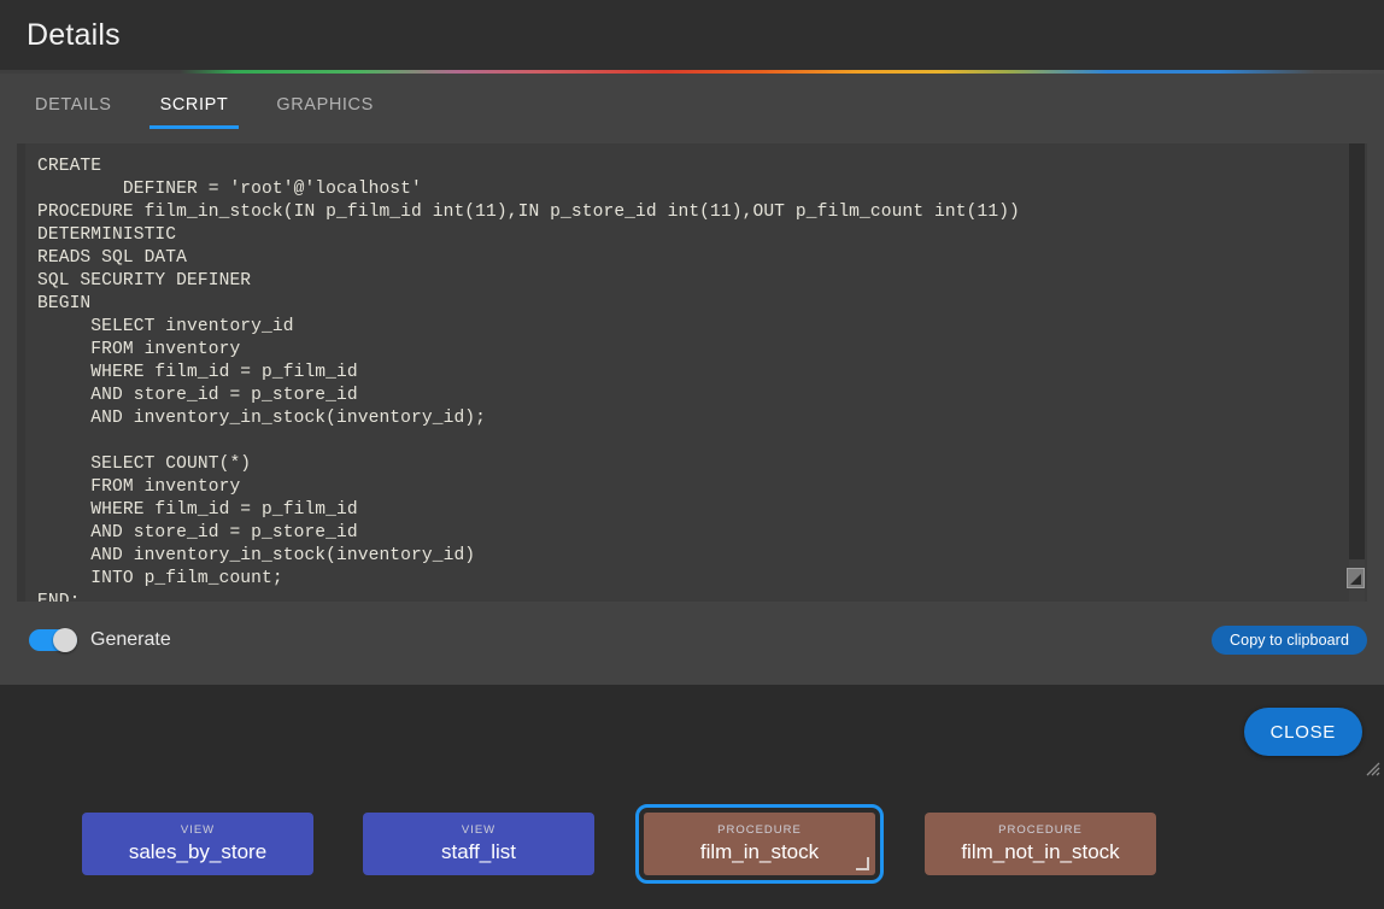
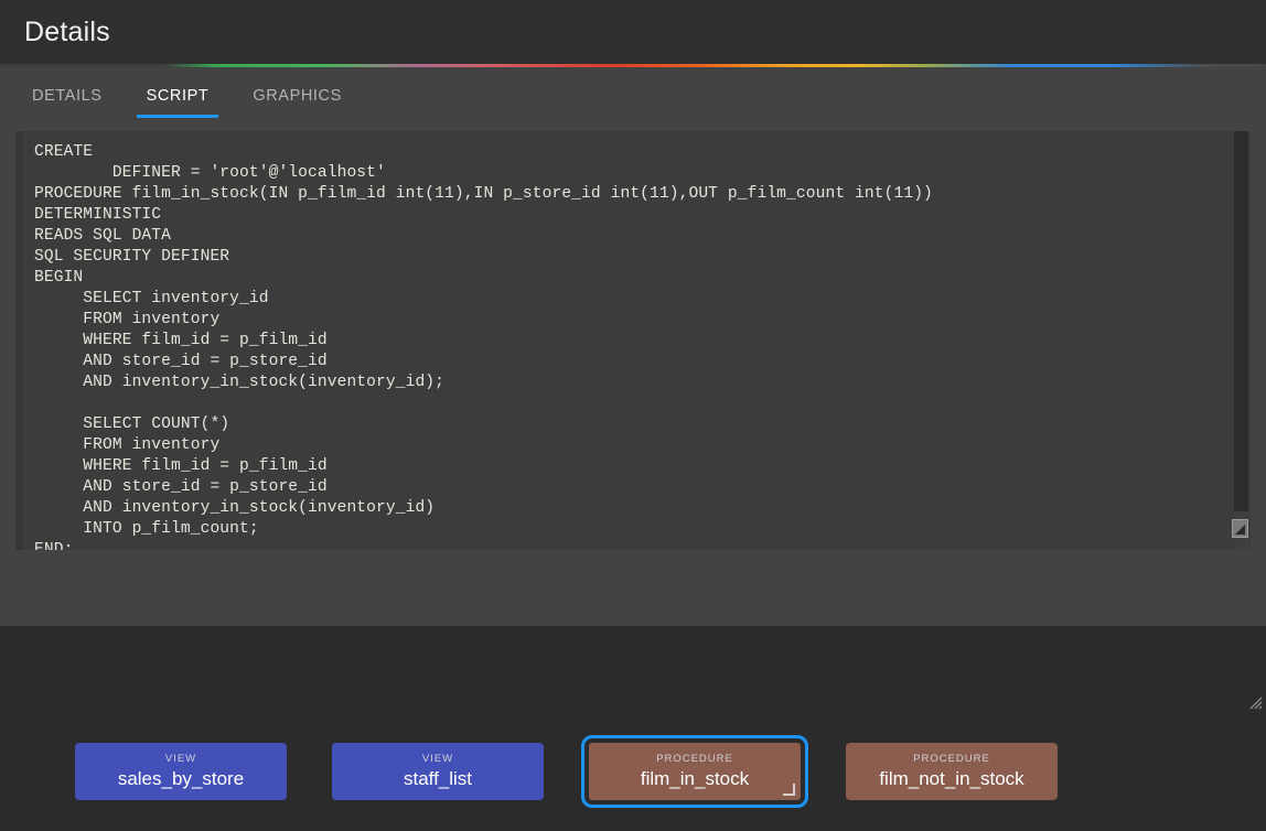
  Details
  DETAILS
  SCRIPT
  GRAPHICS
  CREATE
  DEFINER = 'root'@'localhost'
  PROCEDURE film_in_stock(IN p_film_id int(11),IN p_store_id int(11),OUT p_film_count int(11))
  DETERMINISTIC
  READS SQL DATA
  SQL SECURITY DEFINER
  BEGIN
  SELECT inventory_id
  FROM inventory
  WHERE film_id = p_film_id
  AND store_id = p_store_id
  AND inventory_in_stock(inventory_id);
  SELECT COUNT(*)
  FROM inventory
  WHERE film_id = p_film_id
  AND store_id = p_store_id
  AND inventory_in_stock(inventory_id)
  INTO p_film_count;
- Generate
- Copy to clipboard
- CLOSE
  VIEW
  sales_by_store
  VIEW
  staff_list
  PROCEDURE
  film_in_stock
  PROCEDURE
  film_not_in_stock
